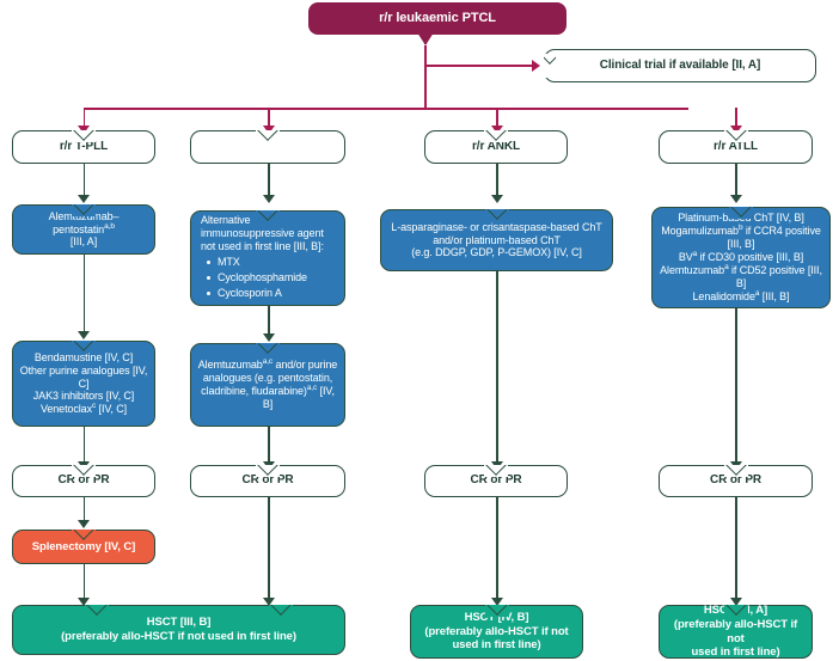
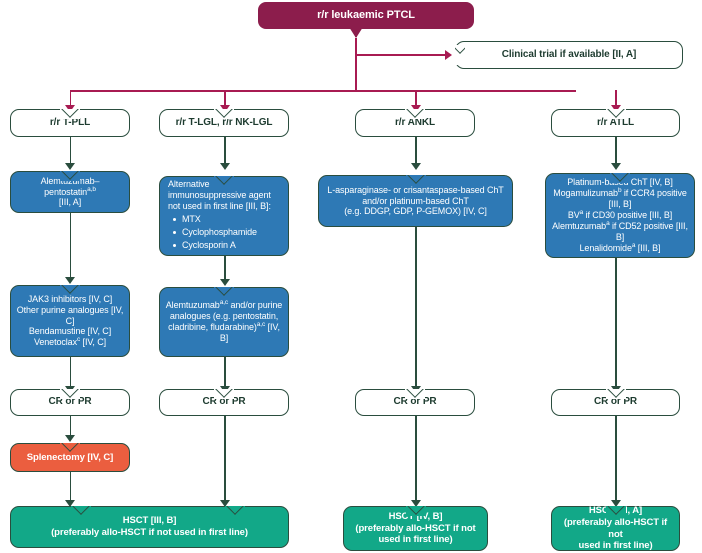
  r/r leukaemic PTCL
  Clinical trial if available [II, A]
  r/r T-PLL
+ r/r T-LGL, r/r NK-LGL
  r/r ANKL
  r/r ATLL
  Alemmab–pentostatin
  [III, A]
- Bendamustine [IV, C]
+ JAK3 inhibitors [IV, C]
  Other purine analogues [IV, C]
- JAK3 inhibitors [IV, C]
+ Bendamustine [IV, C]
  Venetoclax [IV, C]
  CR or PR
  Splenectomy [IV, C]
  Alternative immunosuppressive agent not used in first line [III, B]:
  MTX
  Cyclophosphamide
  Cyclosporin A
  Alemtuzumab and/or purine analogues (e.g. pentostatin, cladribine, fludarabine) [IV, B]
  CR or PR
  L-asparaginase- or crisantaspase-based ChT
  and/or platinum-based ChT
  (e.g. DDGP, GDP, P-GEMOX) [IV, C]
  CR or PR
  Platinum-b ChT [IV, B]
  Mogamulizumab if CCR4 positive [III, B]
  BV if CD30 positive [III, B]
  Alemtuzumab if CD52 positive [III, B]
  Lenalidomide [III, B]
  CR or PR
  HSCT [III, B]
  (preferably allo-HSCT if not used in first line)
  HSCT [IV, B]
  (preferably allo-HSCT if not
  used in first line)
  (preferably allo-HSCT if not
  used in first line)
